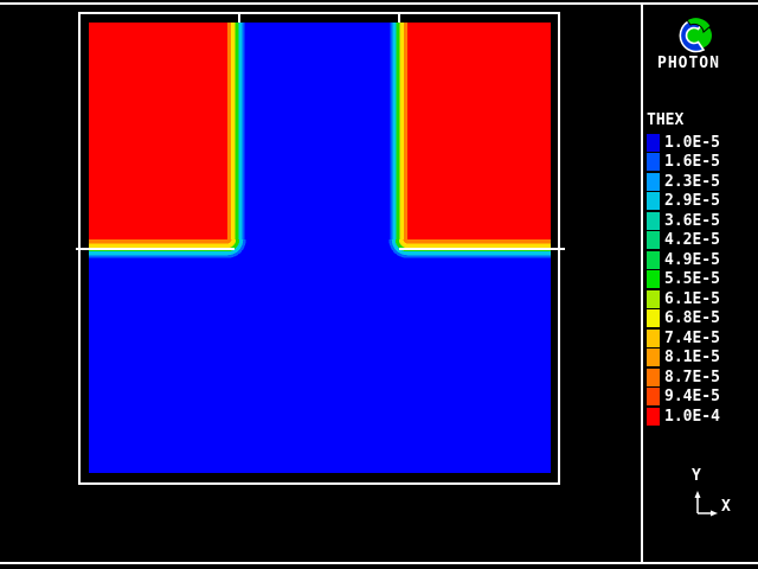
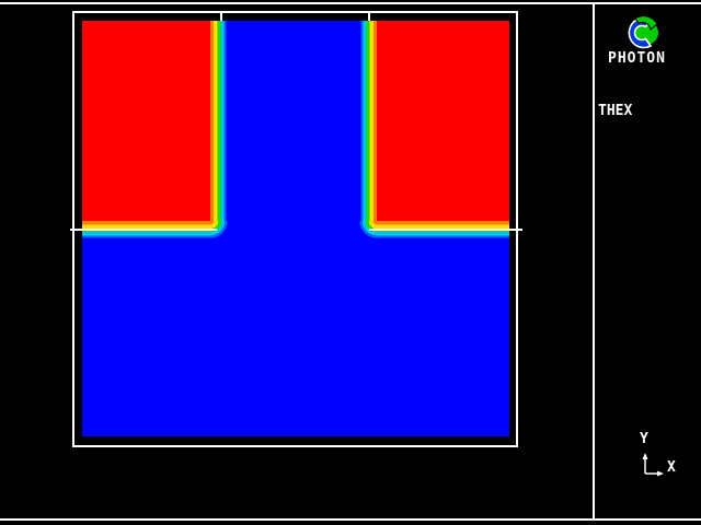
  PHOTON
  THEX
- 1.0E-5
- 1.6E-5
- 2.3E-5
- 2.9E-5
- 3.6E-5
- 4.2E-5
- 4.9E-5
- 5.5E-5
- 6.1E-5
- 6.8E-5
- 7.4E-5
- 8.1E-5
- 8.7E-5
- 9.4E-5
- 1.0E-4
  Y
  X
